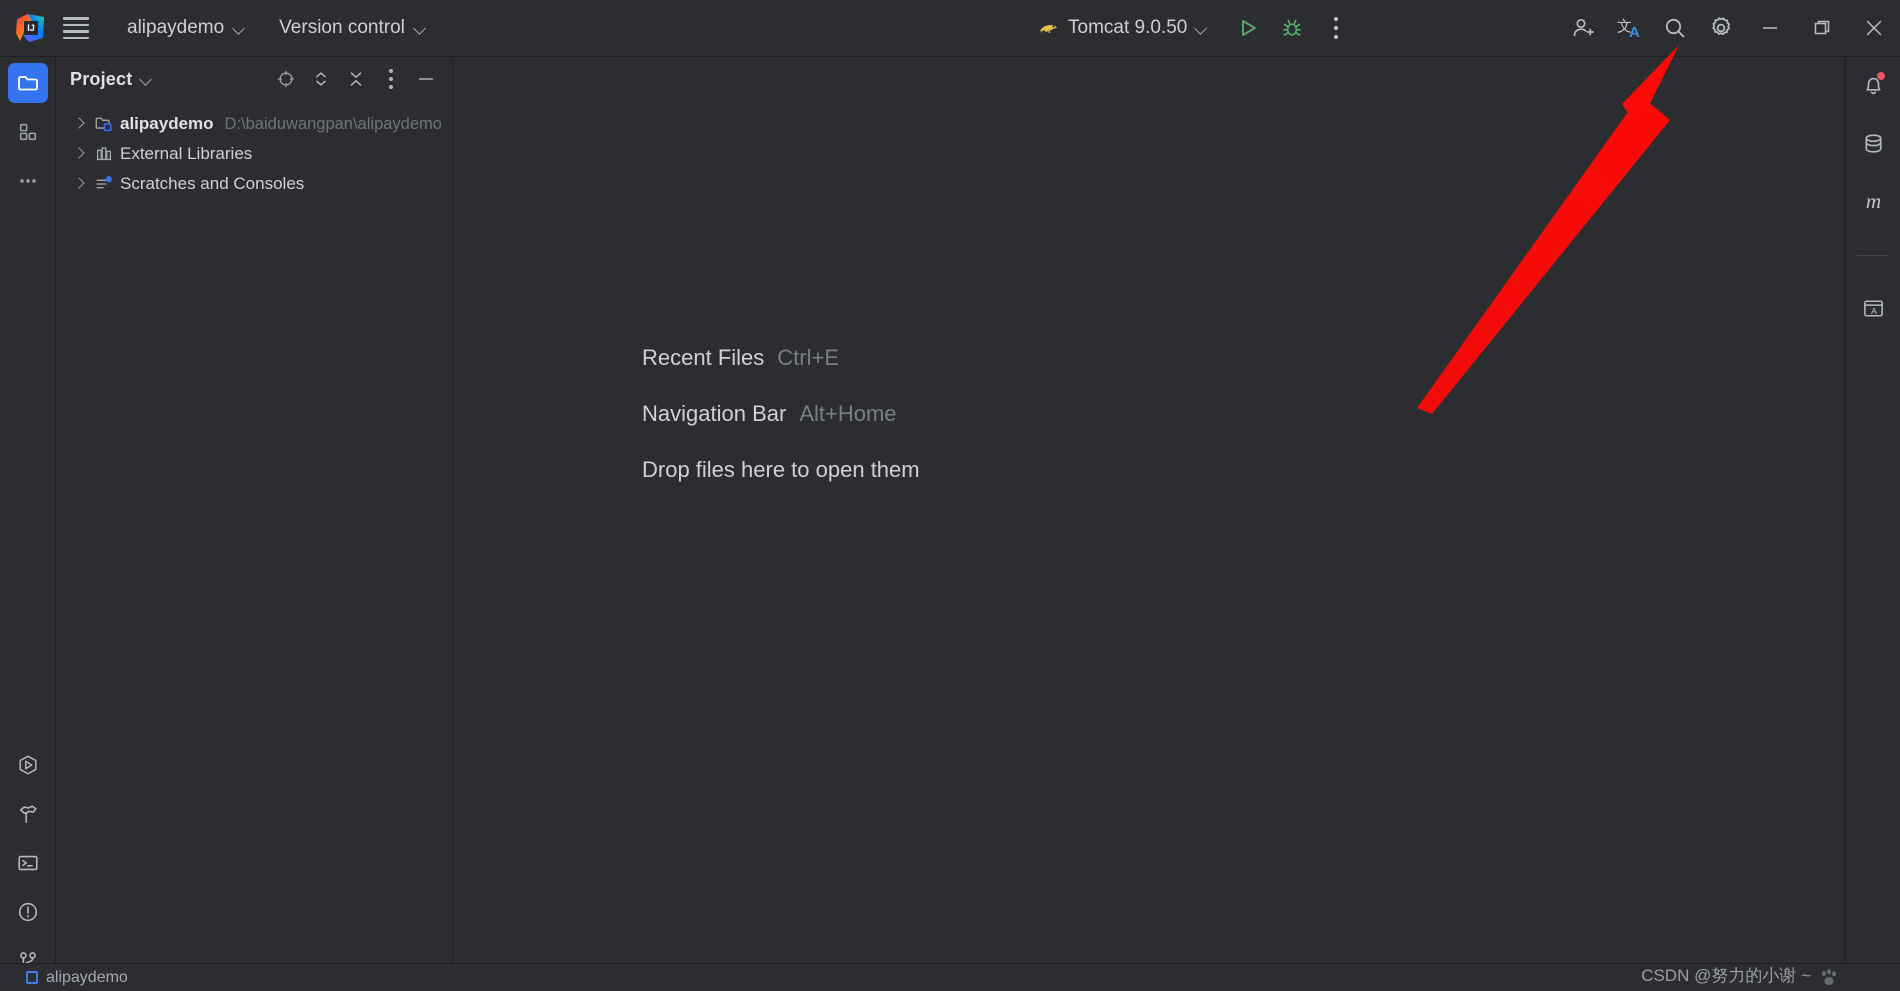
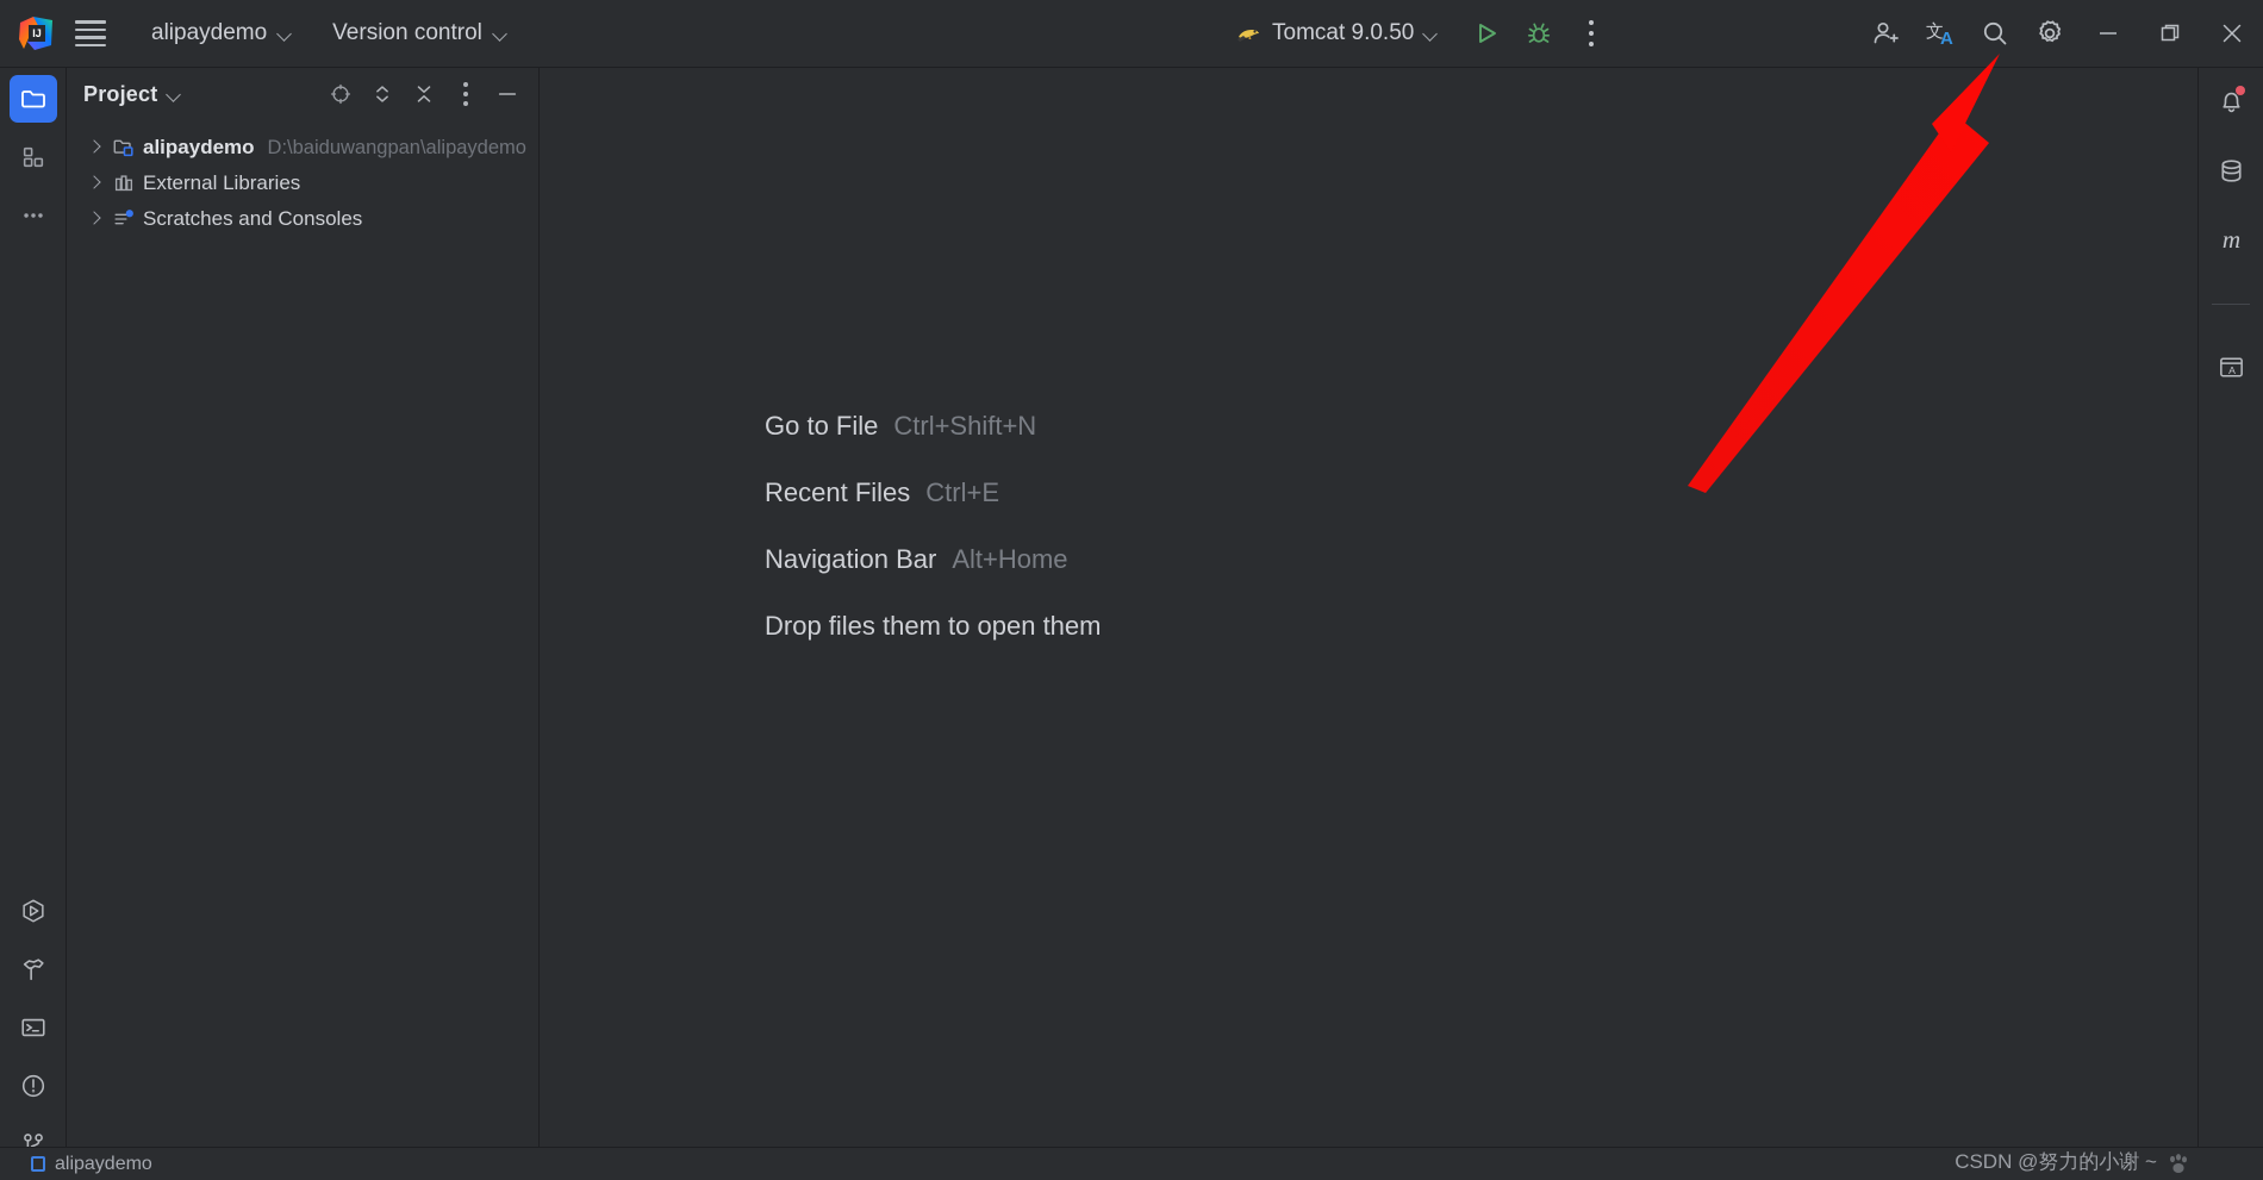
  IJ
  alipaydemo
  Version control
  Tomcat 9.0.50
  文
  A
  Project
  alipaydemo
  D:\baiduwangpan\alipaydemo
  External Libraries
  Scratches and Consoles
+ Go to File
+ Ctrl+Shift+N
  Recent Files
  Ctrl+E
  Navigation Bar
  Alt+Home
- Drop files here to open them
+ Drop files them to open them
  m
  A
  alipaydemo
  CSDN @努力的小谢 ~
